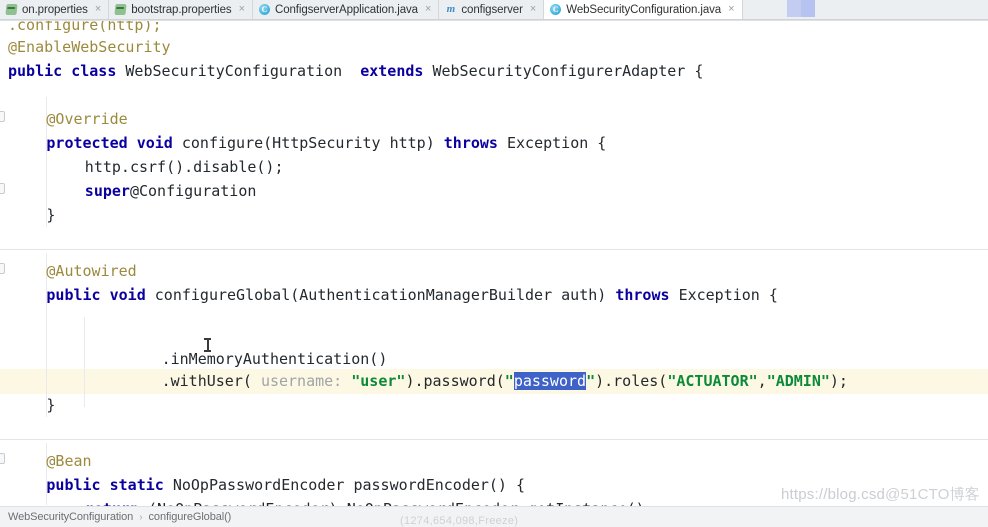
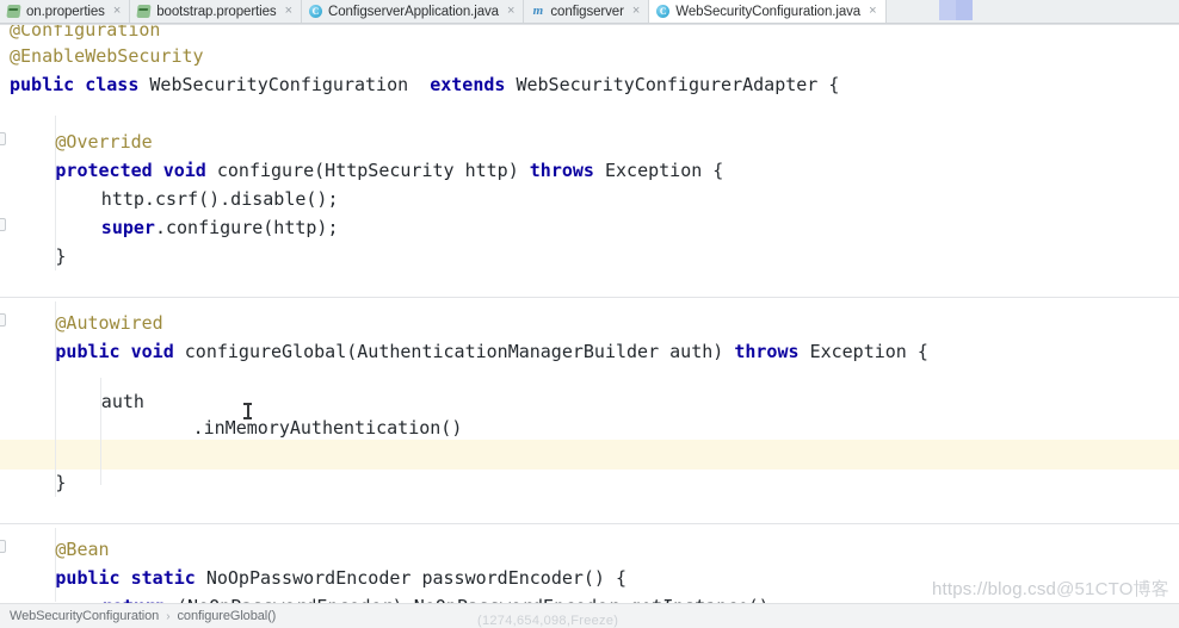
  on.properties
  ×
  bootstrap.properties
  ×
  C
  ConfigserverApplication.java
  ×
  m
  configserver
  ×
  C
  WebSecurityConfiguration.java
  ×
- .configure(http);
+ @Configuration
  @EnableWebSecurity
  public class WebSecurityConfiguration extends WebSecurityConfigurerAdapter {
  @Override
  protected void configure(HttpSecurity http) throws Exception {
  http.csrf().disable();
- super@Configuration
+ super.configure(http);
  }
  @Autowired
  public void configureGlobal(AuthenticationManagerBuilder auth) throws Exception {
+ auth
  .inMemoryAuthentication()
- .withUser( username: "user").password("password").roles("ACTUATOR","ADMIN");
  }
  @Bean
  public static NoOpPasswordEncoder passwordEncoder() {
  WebSecurityConfiguration
  ›
  configureGlobal()
  https://blog.csd@51CTO博客
  (1274,654,098,Freeze)
